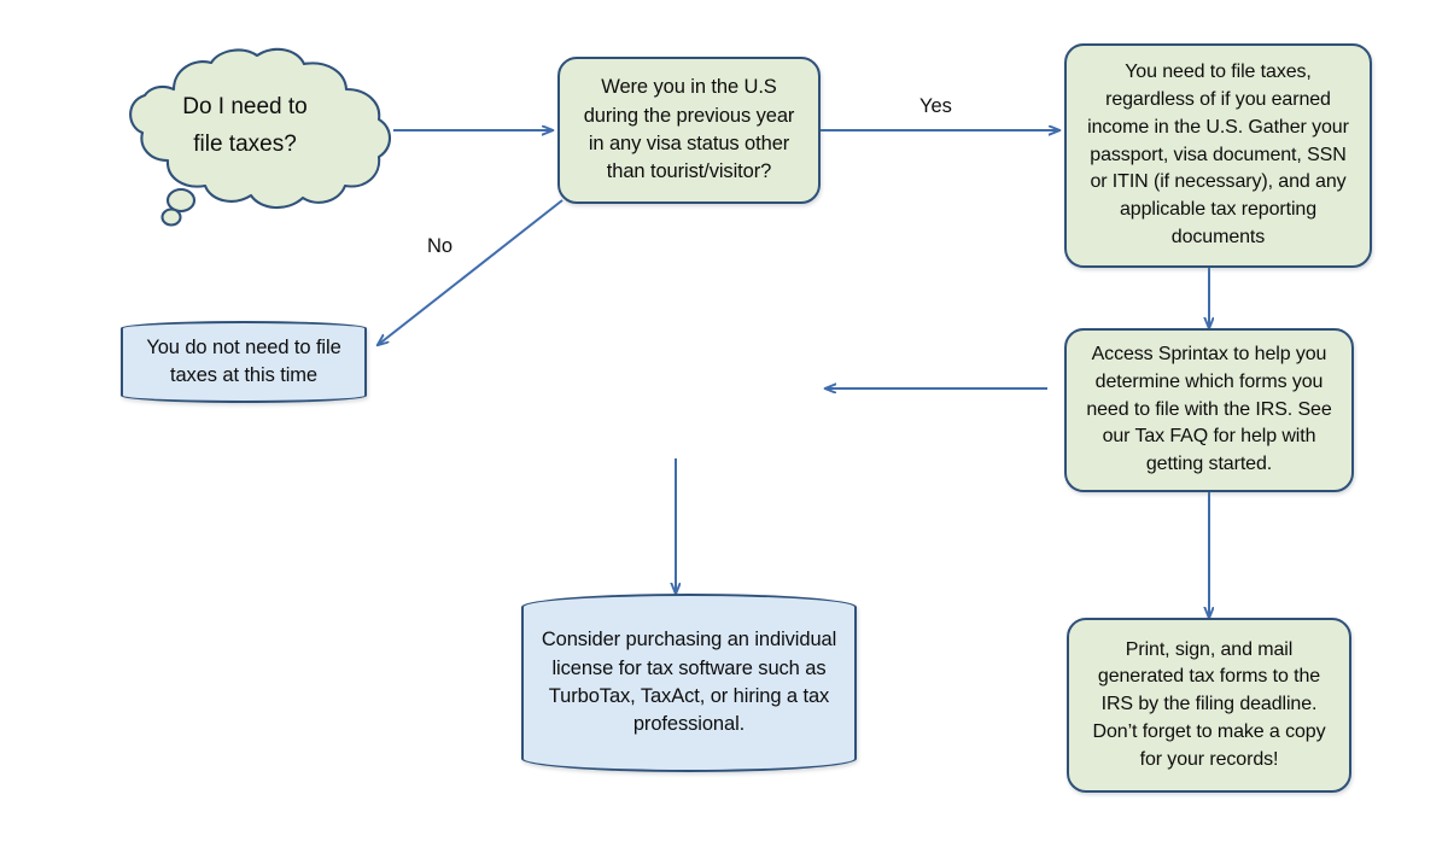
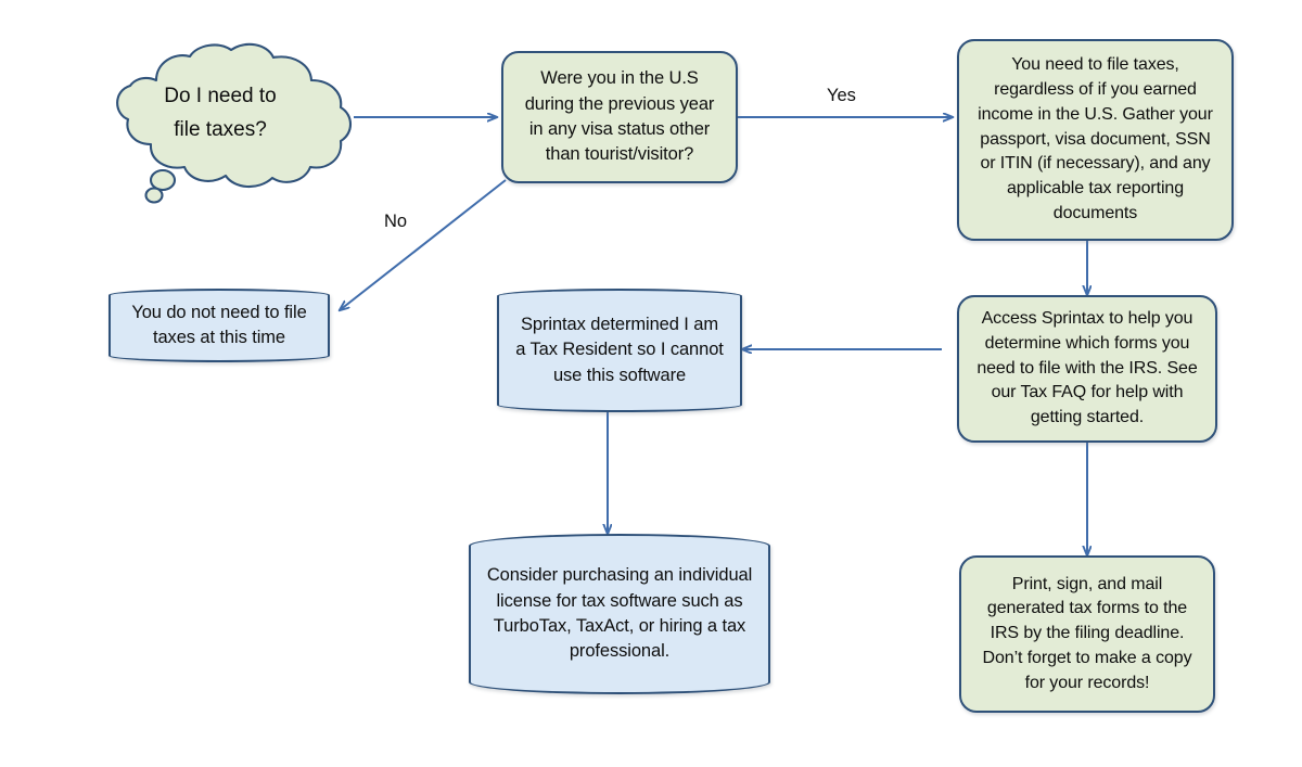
  Do I need to
  file taxes?
  Were you in the U.S
  during the previous year
  in any visa status other
  than tourist/visitor?
  You need to file taxes,
  regardless of if you earned
  income in the U.S. Gather your
  passport, visa document, SSN
  or ITIN (if necessary), and any
  applicable tax reporting
  documents
  You do not need to file
  taxes at this time
  Access Sprintax to help you
  determine which forms you
  need to file with the IRS. See
  our Tax FAQ for help with
  getting started.
+ Sprintax determined I am
+ a Tax Resident so I cannot
+ use this software
  Consider purchasing an individual
  license for tax software such as
  TurboTax, TaxAct, or hiring a tax
  professional.
  Print, sign, and mail
  generated tax forms to the
  IRS by the filing deadline.
  Don’t forget to make a copy
  for your records!
  Yes
  No
